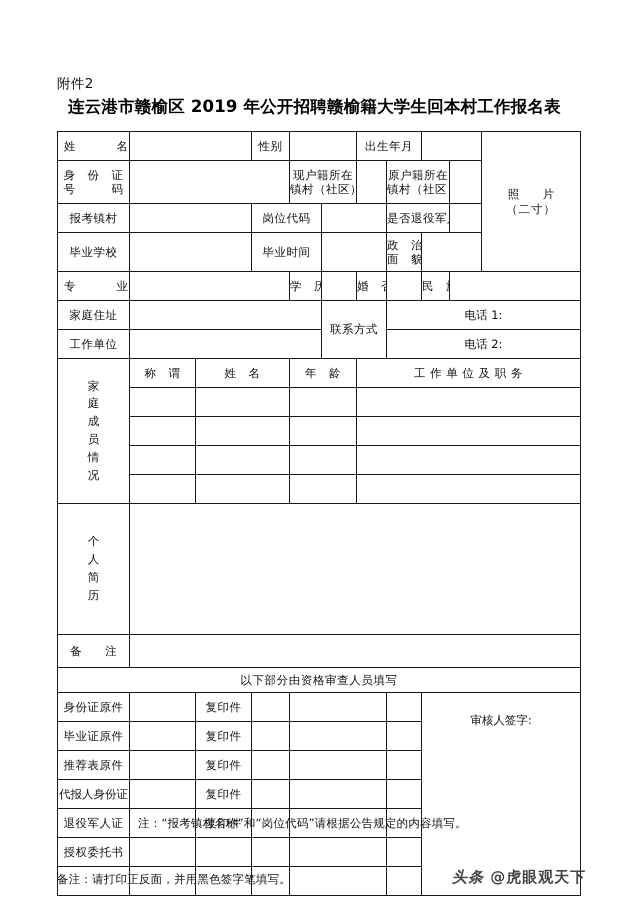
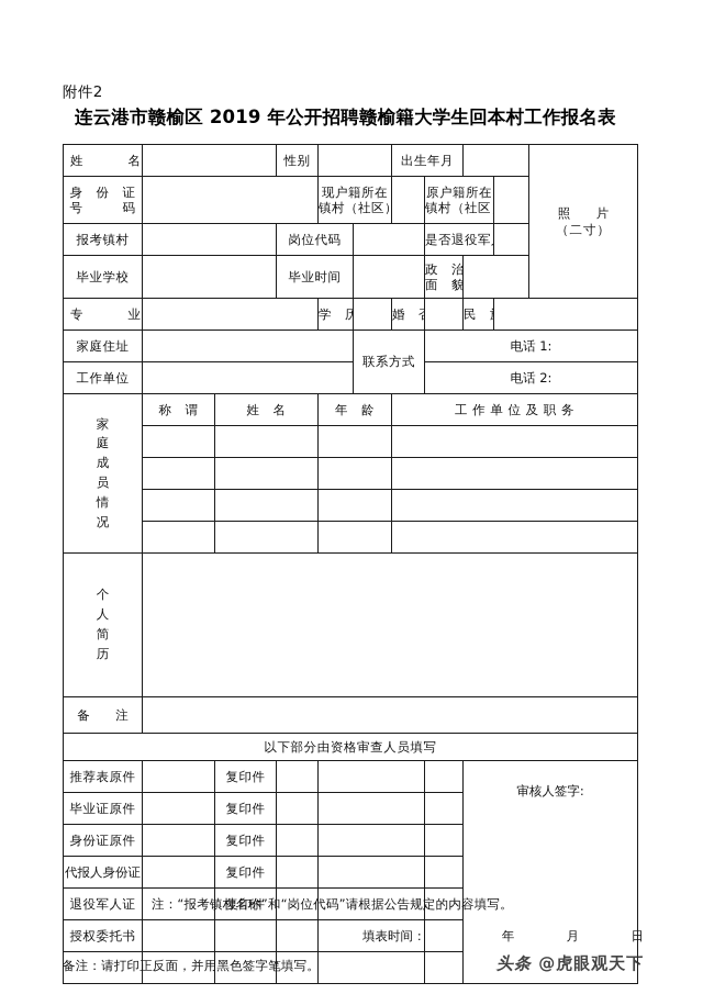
  附件2
  连云港市赣榆区 2019 年公开招聘赣榆籍大学生回本村工作报名表
  姓 名		性别		出生年月		照 片 （二寸）
  身 份 证 号 码		现户籍所在 镇村（社区		原户籍所在 镇村（社区
  报考镇村		岗位代码		是否退役军
  毕业学校		毕业时间		政 治 面 貌
  专 业		学 历		婚		民
  家庭住址		联系方式	电话 1:
  工作单位		电话 2:
  家 庭 成 员 情 况	称 谓	姓 名	年 龄	工 作 单 位 及 职 务
  个 人 简 历
  备 注
  以下部分由资格审查人员填写
- 身份证原件		复印件				审核人签字:
+ 推荐表原件		复印件				审核人签字:
  毕业证原件		复印件
- 推荐表原件		复印件
+ 身份证原件		复印件
  代报人身份证		复印件
  退役军人证		复印件
  授权委托书
  注：“报考镇村名称”和“岗位代码”请根据公告规定的内容填写。
+ 填表时间： 年 月 日
  备注：请打印正反面，并用黑色签字笔填写。
  头条 @虎眼观天下
